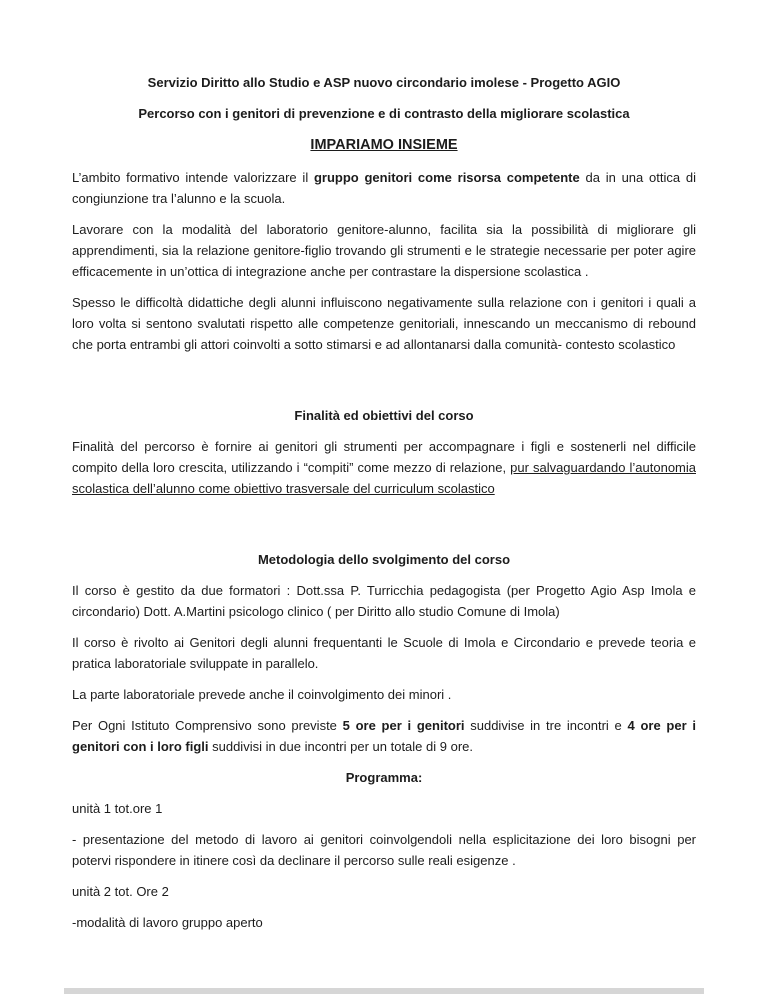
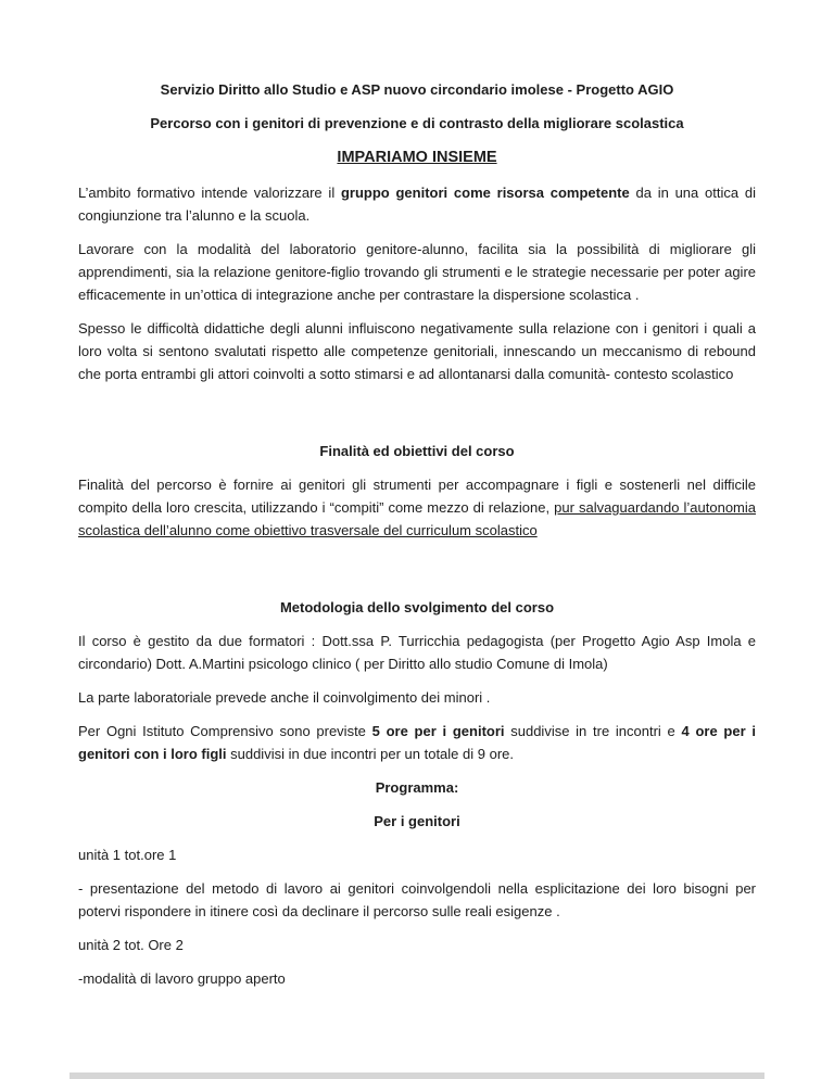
  Servizio Diritto allo Studio e ASP nuovo circondario imolese - Progetto AGIO
  Percorso con i genitori di prevenzione e di contrasto della migliorare scolastica
  IMPARIAMO INSIEME
  L’ambito formativo intende valorizzare il gruppo genitori come risorsa competente da in una ottica di congiunzione tra l’alunno e la scuola.
  Lavorare con la modalità del laboratorio genitore-alunno, facilita sia la possibilità di migliorare gli apprendimenti, sia la relazione genitore-figlio trovando gli strumenti e le strategie necessarie per poter agire efficacemente in un’ottica di integrazione anche per contrastare la dispersione scolastica .
  Spesso le difficoltà didattiche degli alunni influiscono negativamente sulla relazione con i genitori i quali a loro volta si sentono svalutati rispetto alle competenze genitoriali, innescando un meccanismo di rebound che porta entrambi gli attori coinvolti a sotto stimarsi e ad allontanarsi dalla comunità- contesto scolastico
  Finalità ed obiettivi del corso
  Finalità del percorso è fornire ai genitori gli strumenti per accompagnare i figli e sostenerli nel difficile compito della loro crescita, utilizzando i “compiti” come mezzo di relazione, pur salvaguardando l’autonomia scolastica dell’alunno come obiettivo trasversale del curriculum scolastico
  Metodologia dello svolgimento del corso
  Il corso è gestito da due formatori : Dott.ssa P. Turricchia pedagogista (per Progetto Agio Asp Imola e circondario) Dott. A.Martini psicologo clinico ( per Diritto allo studio Comune di Imola)
- Il corso è rivolto ai Genitori degli alunni frequentanti le Scuole di Imola e Circondario e prevede teoria e pratica laboratoriale sviluppate in parallelo.
  La parte laboratoriale prevede anche il coinvolgimento dei minori .
  Per Ogni Istituto Comprensivo sono previste 5 ore per i genitori suddivise in tre incontri e 4 ore per i genitori con i loro figli suddivisi in due incontri per un totale di 9 ore.
  Programma:
+ Per i genitori
  unità 1 tot.ore 1
  - presentazione del metodo di lavoro ai genitori coinvolgendoli nella esplicitazione dei loro bisogni per potervi rispondere in itinere così da declinare il percorso sulle reali esigenze .
  unità 2 tot. Ore 2
  -modalità di lavoro gruppo aperto
